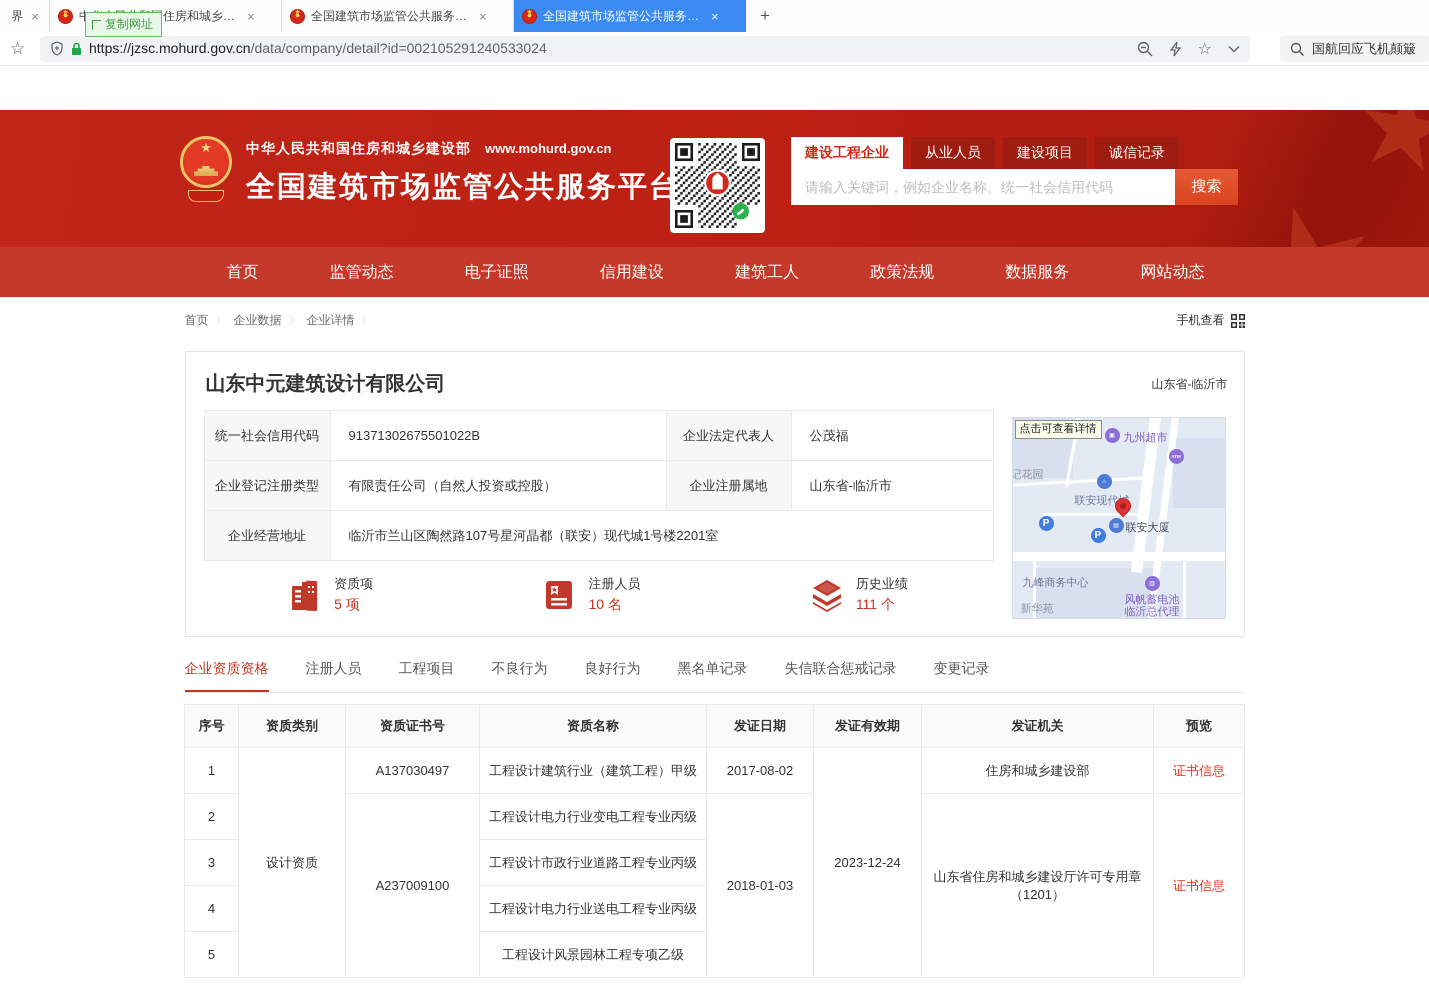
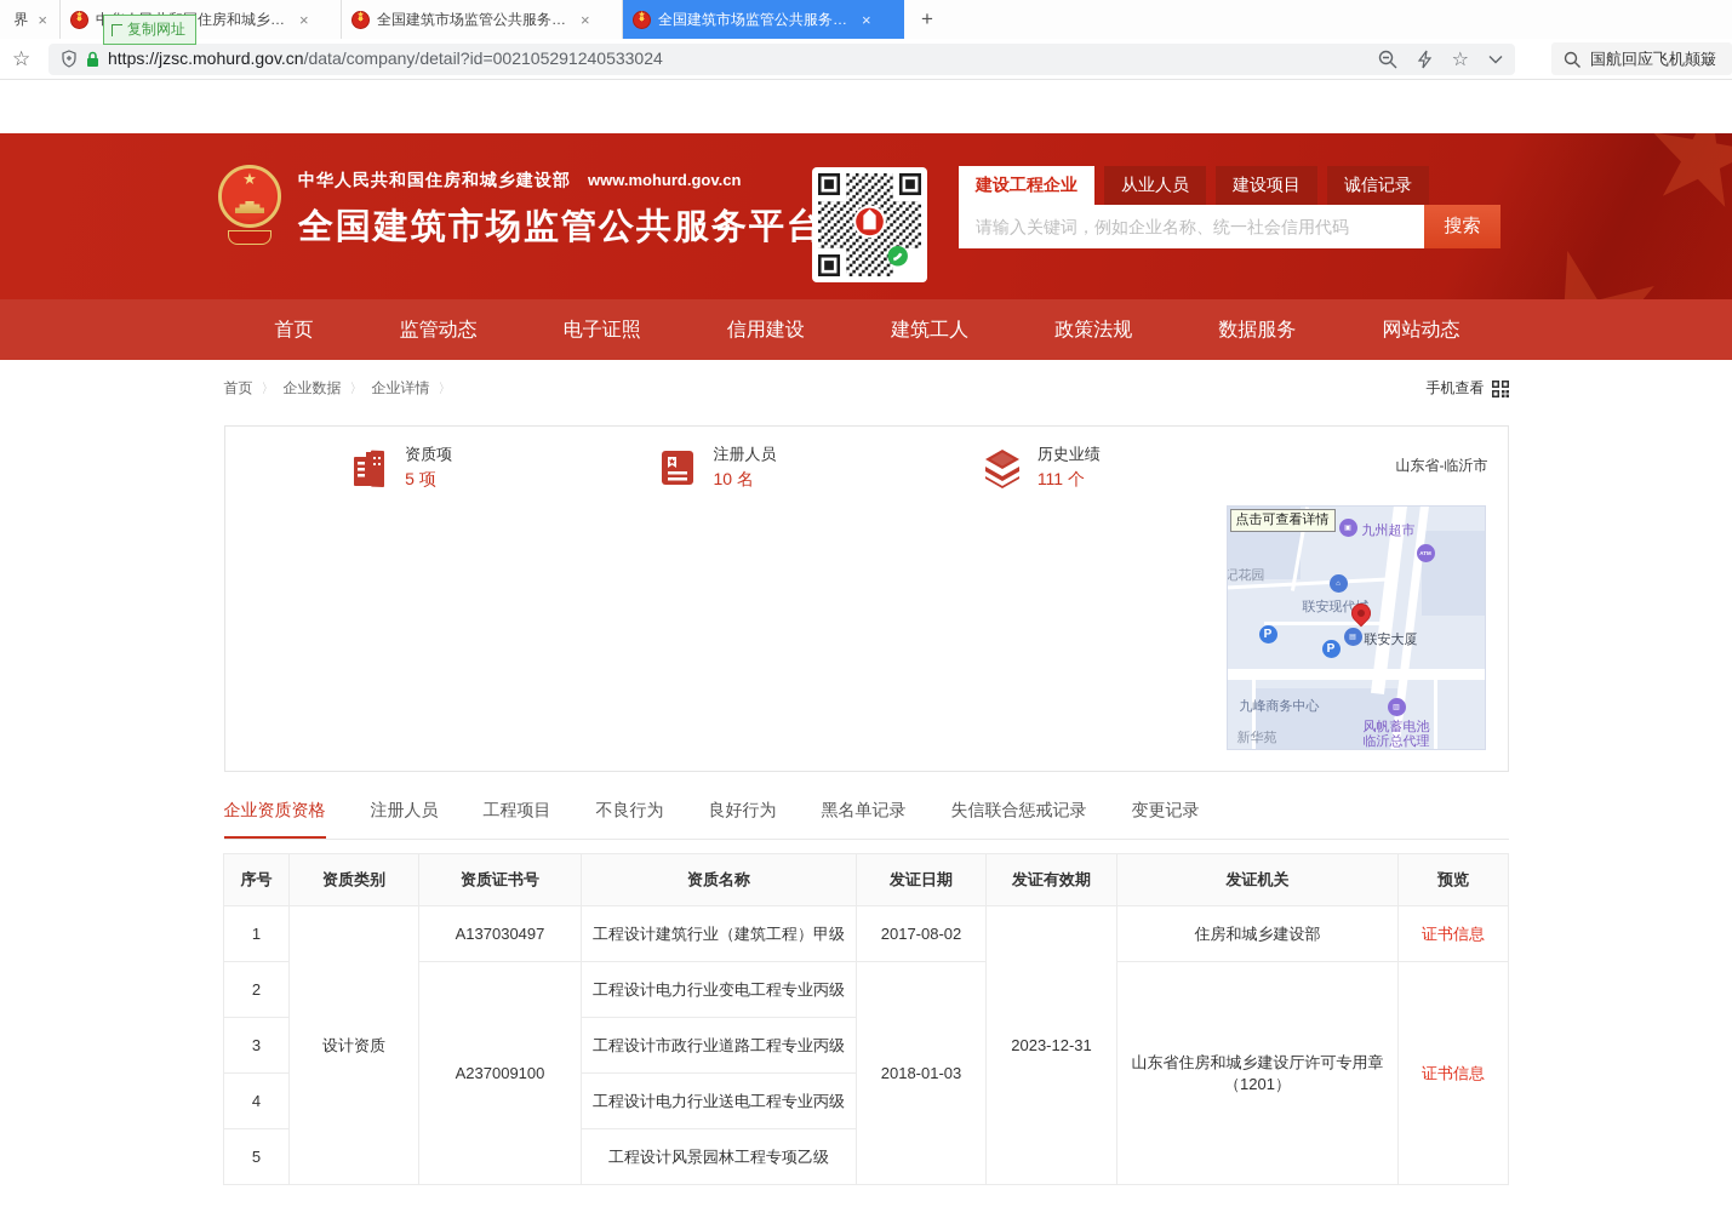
  界
  ×
  ×
  全国建筑市场监管公共服务平
  ×
  全国建筑市场监管公共服务平
  ×
  +
  复制网址
  ☆
  https://jzsc.mohurd.gov.cn/data/company/detail?id=002105291240533024
  ☆
  国航回应飞机颠簸
  中华人民共和国住房和城乡建设部 www.mohurd.gov.cn
  全国建筑市场监管公共服务平台
  建设工程企业
  从业人员
  建设项目
  诚信记录
  请输入关键词，例如企业名称、统一社会信用代码
  搜索
  首页
  监管动态
  电子证照
  信用建设
  建筑工人
  政策法规
  数据服务
  网站动态
  首页 〉 企业数据 〉 企业详情 〉
  手机查看
- 山东中元建筑设计有限公司
  山东省-临沂市
- 统一社会信用代码	91371302675501022B	企业法定代表人	公茂福
- 企业登记注册类型	有限责任公司（自然人投资或控股）	企业注册属地	山东省-临沂市
- 企业经营地址	临沂市兰山区陶然路107号星河晶都（联安）现代城1号楼2201室
  资质项
  5 项
  注册人员
  10 名
  历史业绩
  111 个
  九州超市
  记花园
  联安现代
  联安大厦
  P
  P
  九峰商务中心
  风帆蓄电池
  临沂总代理
  新华苑
  点击可查看详情
  企业资质资格
  注册人员
  工程项目
  不良行为
  良好行为
  黑名单记录
  失信联合惩戒记录
  变更记录
  序号	资质类别	资质证书号	资质名称	发证日期	发证有效期	发证机关	预览
- 1	设计资质	A137030497	工程设计建筑行业（建筑工程）甲级	2017-08-02	2023-12-24	住房和城乡建设部	证书信息
+ 1	设计资质	A137030497	工程设计建筑行业（建筑工程）甲级	2017-08-02	2023-12-31	住房和城乡建设部	证书信息
  2	A237009100	工程设计电力行业变电工程专业丙级	2018-01-03	山东省住房和城乡建设厅许可专用章（1201）	证书信息
  3	工程设计市政行业道路工程专业丙级
  4	工程设计电力行业送电工程专业丙级
  5	工程设计风景园林工程专项乙级
